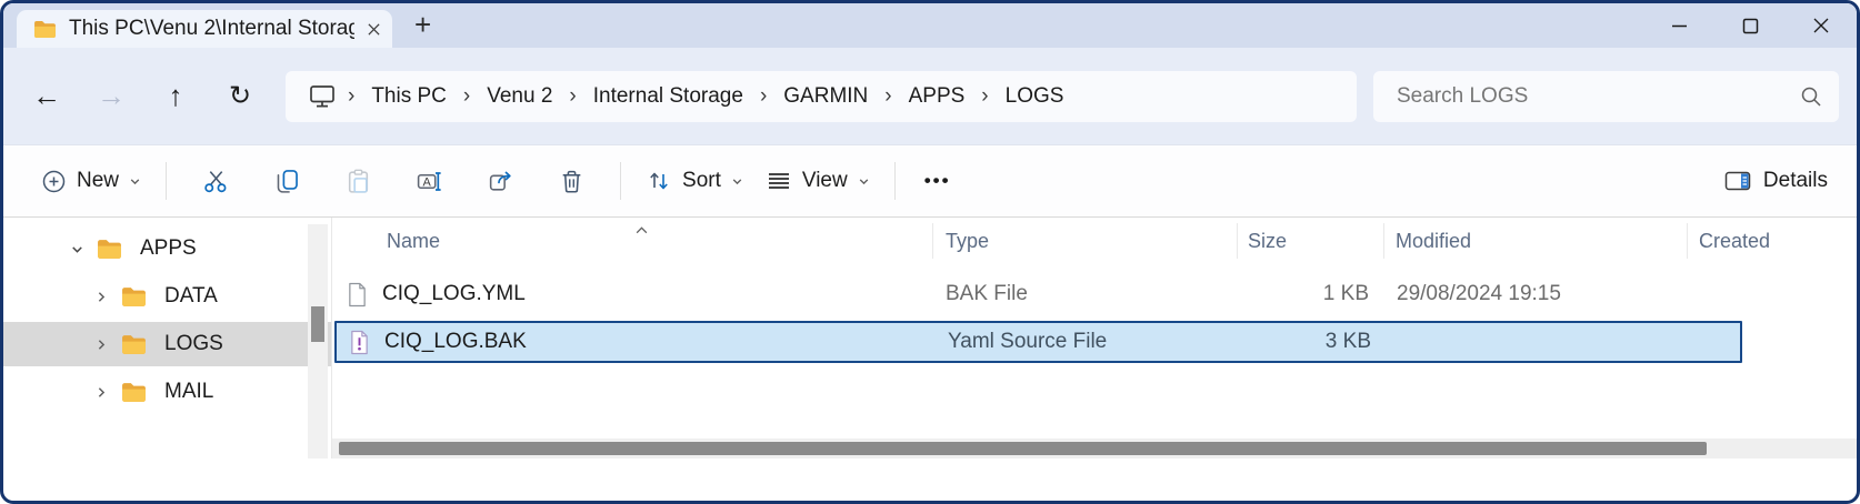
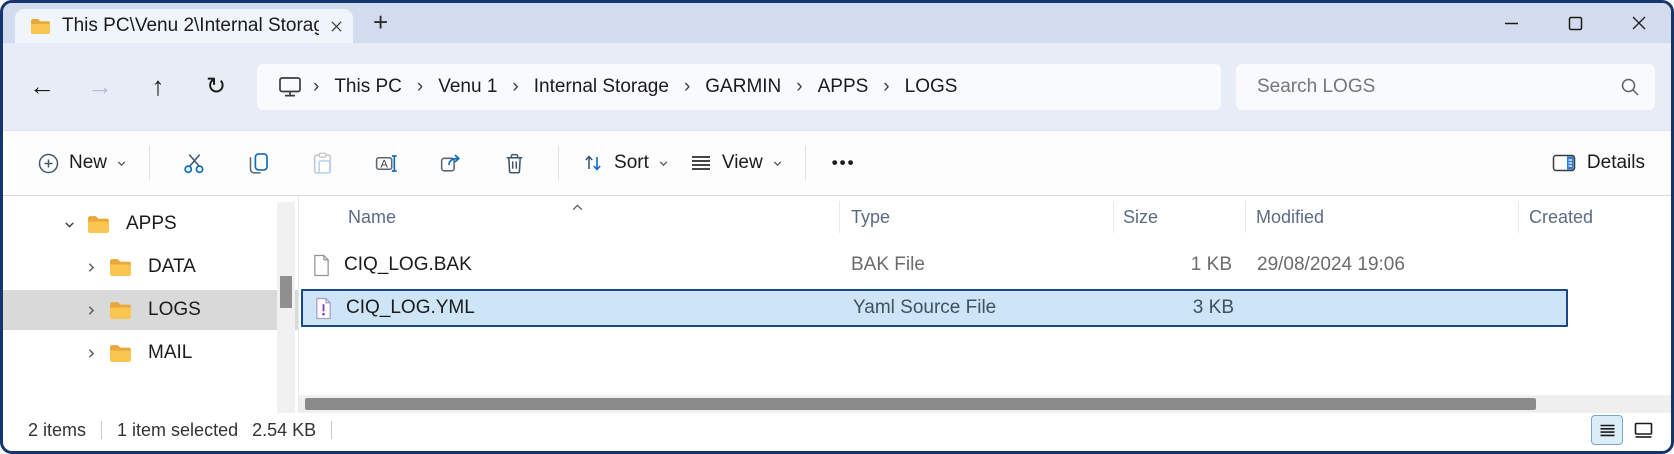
  This PC\Venu 2\Internal Storag
  +
  ←
  →
  ↑
  ↻
  ›
  This PC
  ›
- Venu 2
+ Venu 1
  ›
  Internal Storage
  ›
  GARMIN
  ›
  APPS
  ›
  LOGS
  Search LOGS
  New
  A
  Sort
  View
  •••
  Details
  APPS
  DATA
  LOGS
  MAIL
  Name
  Type
  Size
  Modified
  Created
- CIQ_LOG.YML
+ CIQ_LOG.BAK
  BAK File
  1 KB
- 29/08/2024 19:15
+ 29/08/2024 19:06
- CIQ_LOG.BAK
+ CIQ_LOG.YML
  Yaml Source File
  3 KB
+ 2 items
+ 1 item selected
+ 2.54 KB
